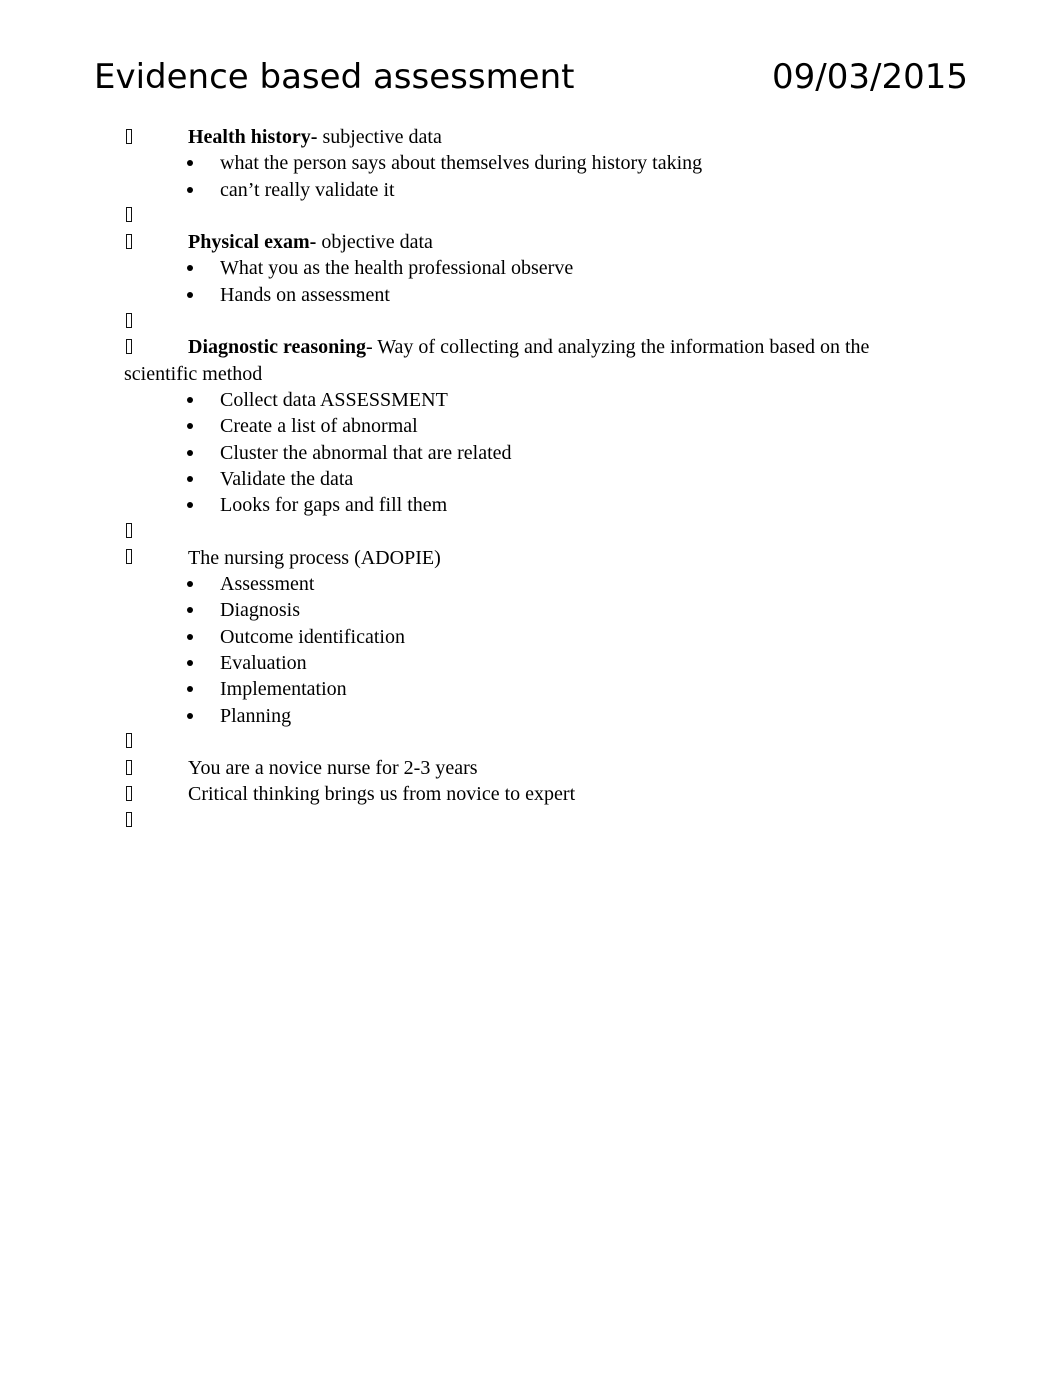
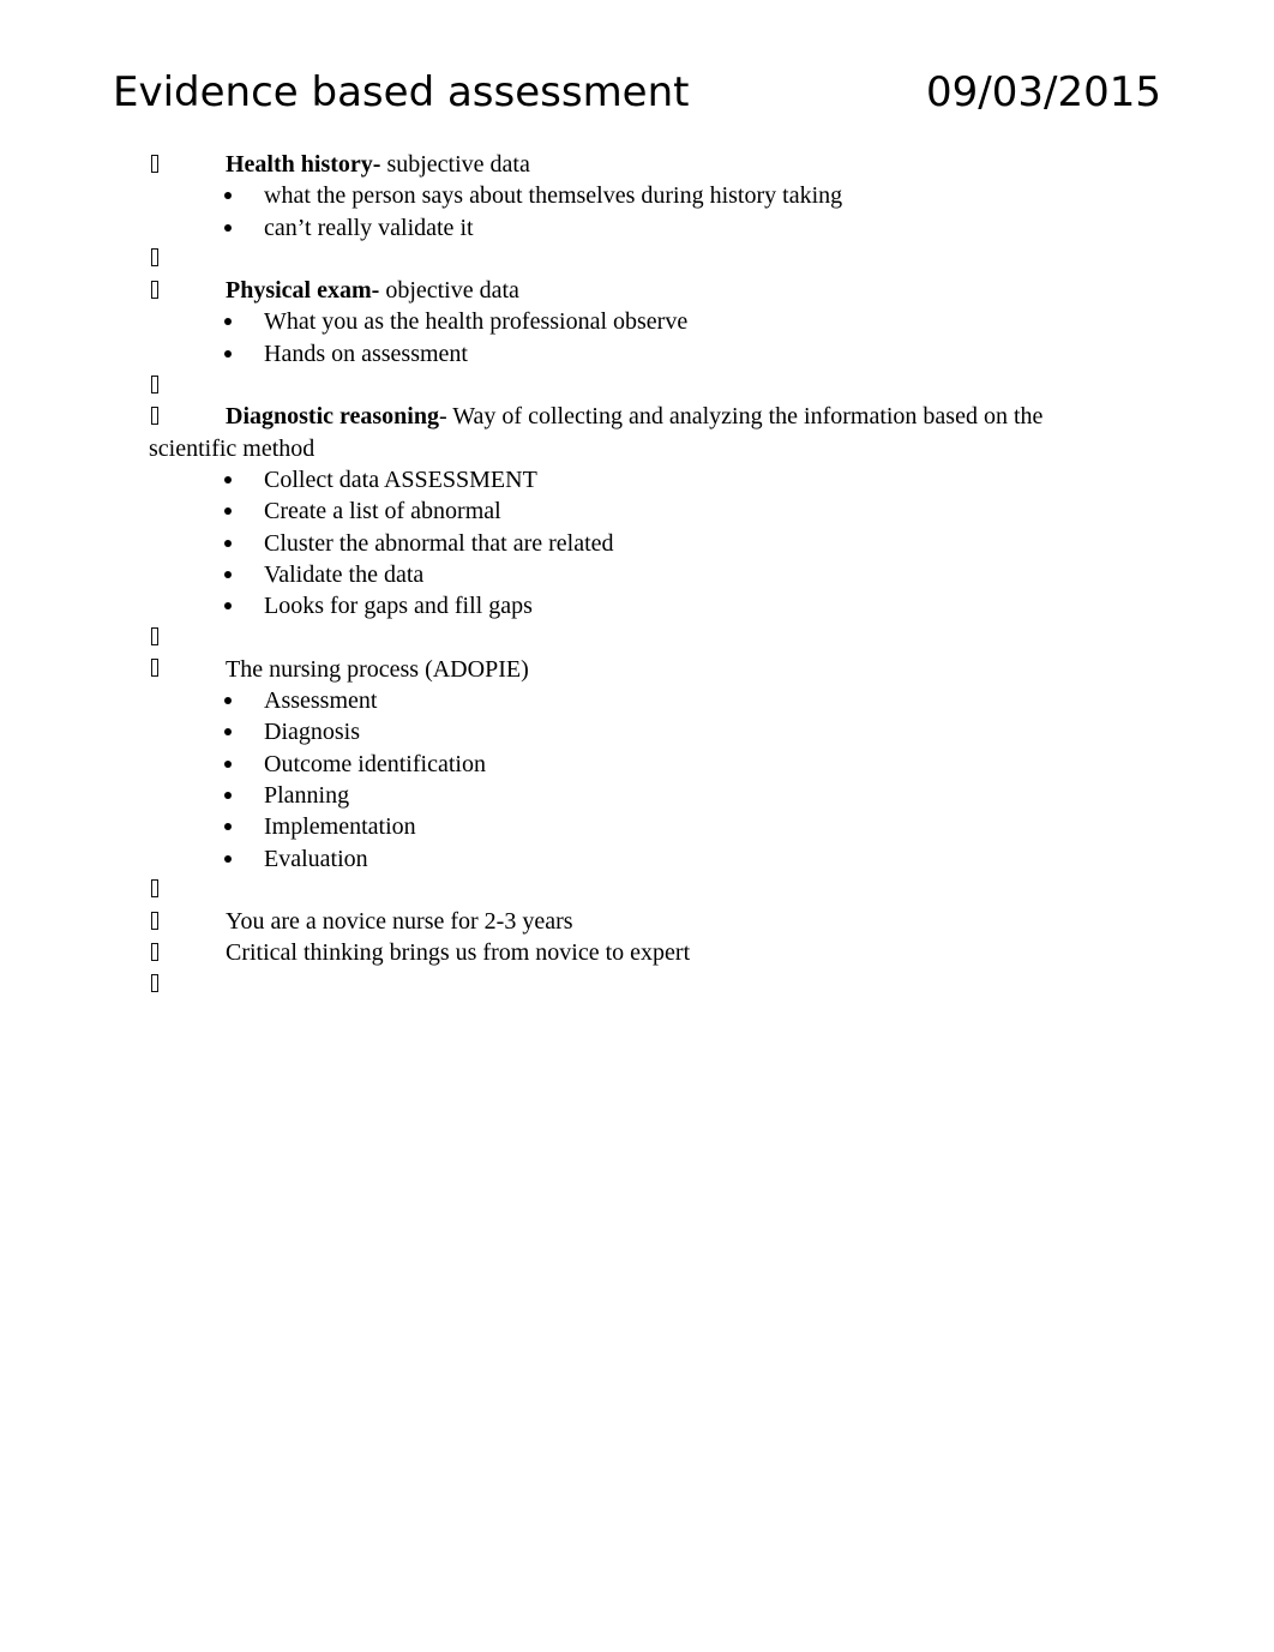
  Evidence based assessment
  09/03/2015
  Health history- subjective data
  what the person says about themselves during history taking
  can’t really validate it
  Physical exam- objective data
  What you as the health professional observe
  Hands on assessment
  Diagnostic reasoning- Way of collecting and analyzing the information based on the scientific method
  Collect data ASSESSMENT
  Create a list of abnormal
  Cluster the abnormal that are related
  Validate the data
- Looks for gaps and fill them
+ Looks for gaps and fill gaps
  The nursing process (ADOPIE)
  Assessment
  Diagnosis
  Outcome identification
- Evaluation
+ Planning
  Implementation
- Planning
+ Evaluation
  You are a novice nurse for 2-3 years
  Critical thinking brings us from novice to expert
